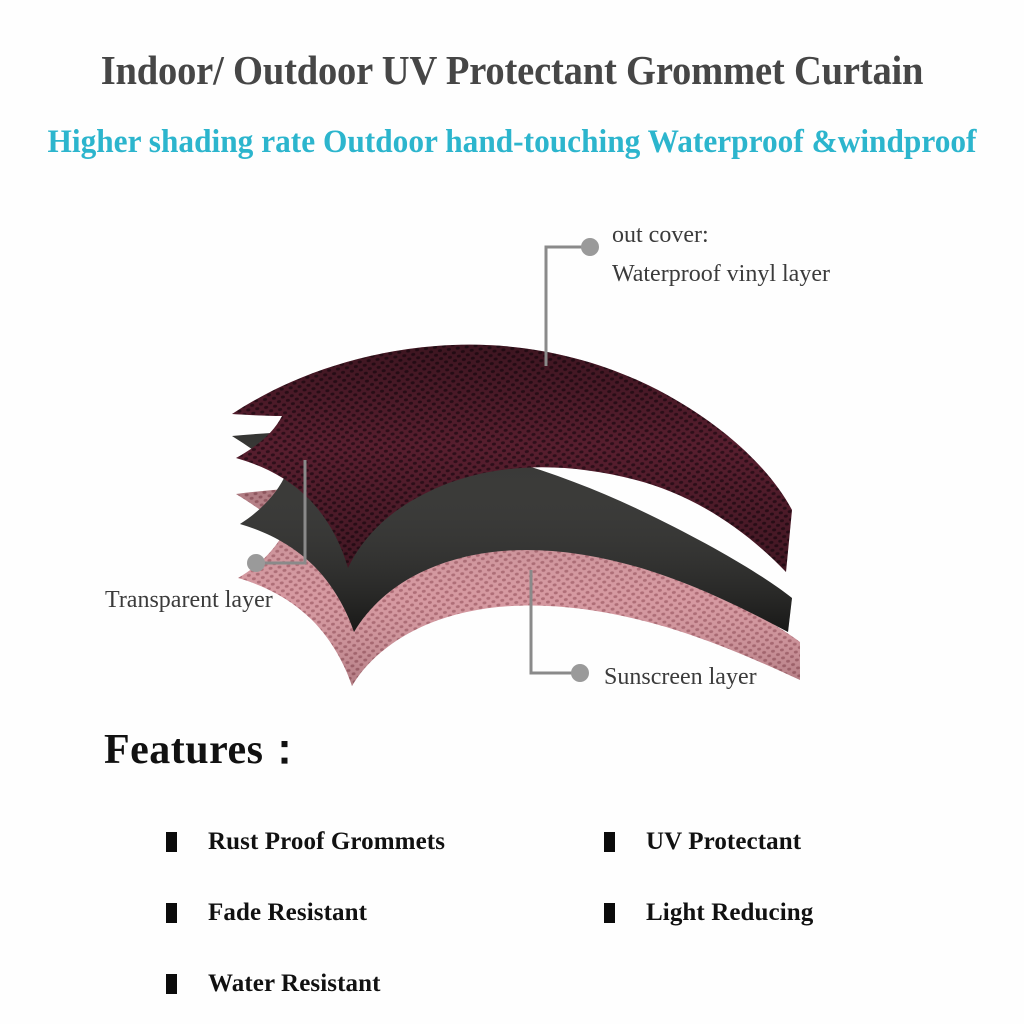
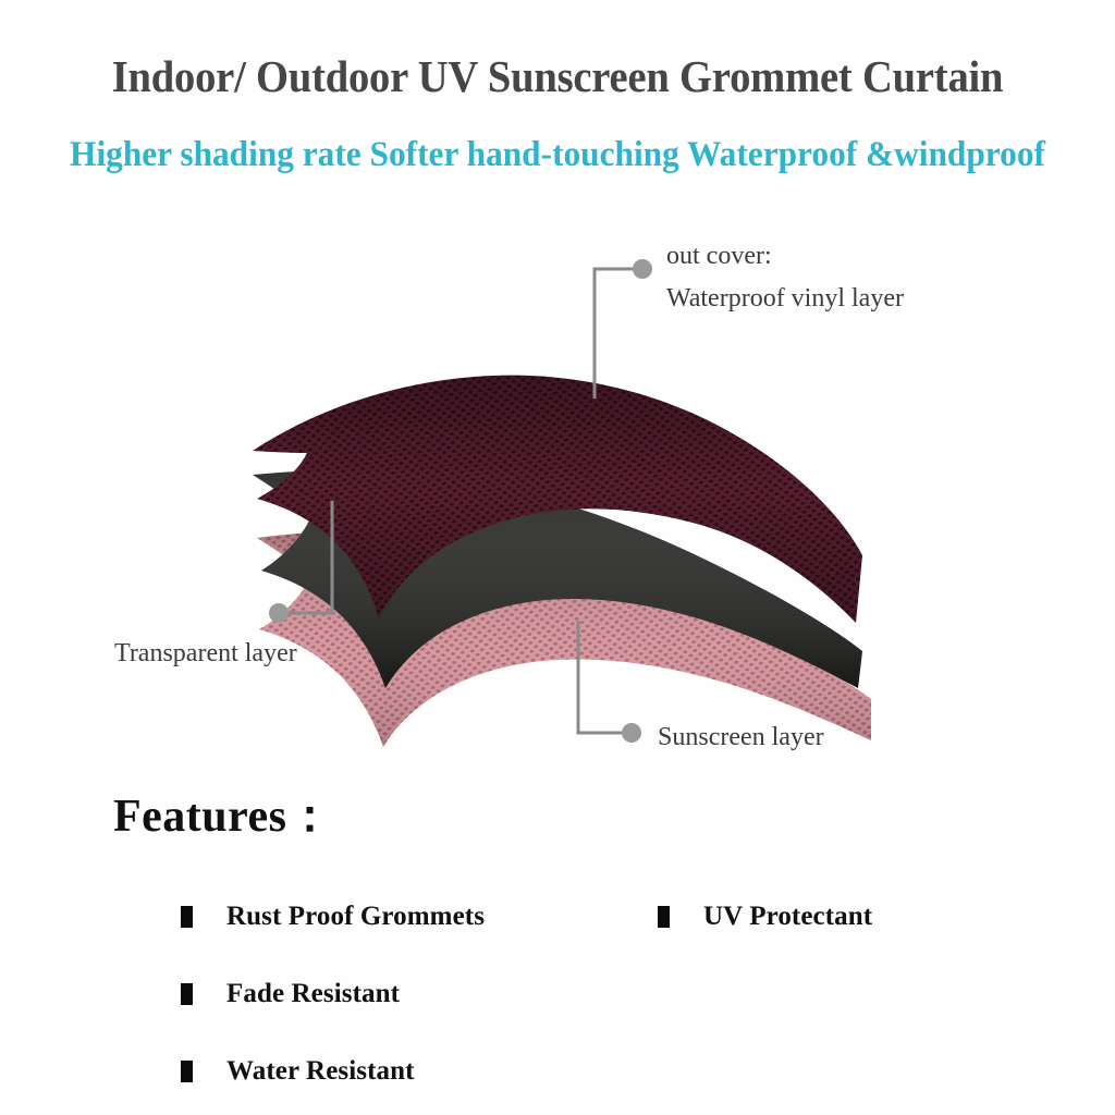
- Indoor/ Outdoor UV Protectant Grommet Curtain
+ Indoor/ Outdoor UV Sunscreen Grommet Curtain
- Higher shading rate Outdoor hand-touching Waterproof &windproof
+ Higher shading rate Softer hand-touching Waterproof &windproof
  out cover:
  Waterproof vinyl layer
  Transparent layer
  Sunscreen layer
  Features：
  Rust Proof Grommets
  Fade Resistant
  Water Resistant
  UV Protectant
- Light Reducing
